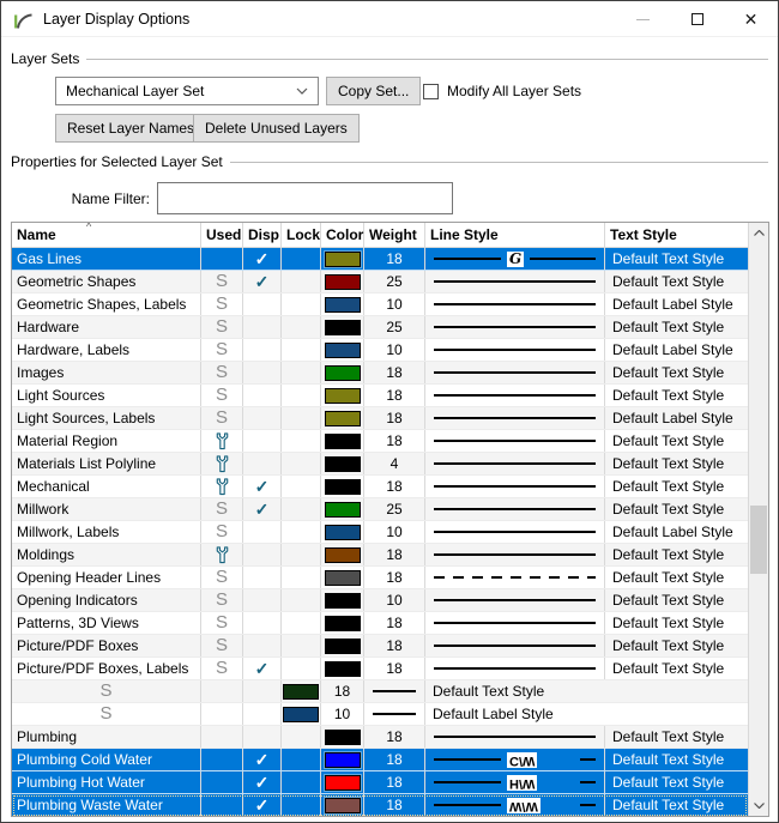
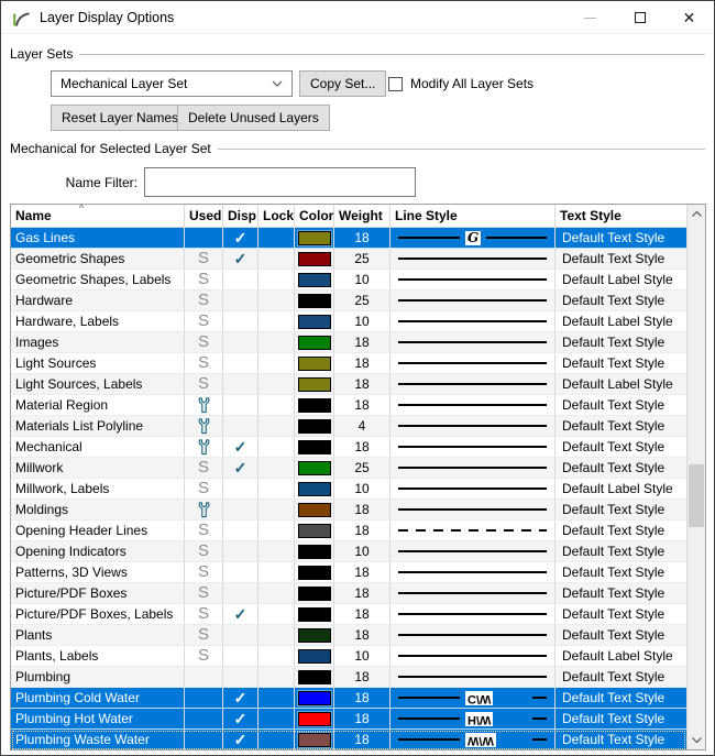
  Layer Display Options
  ✕
  Layer Sets
  Mechanical Layer Set
  Copy Set...
  Modify All Layer Sets
  Reset Layer Names
  Delete Unused Layers
- Properties for Selected Layer Set
+ Mechanical for Selected Layer Set
  Name Filter:
  Name
  ^
  Used
  Disp
  Lock
  Color
  Weight
  Line Style
  Text Style
  Gas Lines
  ✓
  18
  G
  Default Text Style
  Geometric Shapes
  S
  ✓
  25
  Default Text Style
  Geometric Shapes, Labels
  S
  10
  Default Label Style
  Hardware
  S
  25
  Default Text Style
  Hardware, Labels
  S
  10
  Default Label Style
  Images
  S
  18
  Default Text Style
  Light Sources
  S
  18
  Default Text Style
  Light Sources, Labels
  S
  18
  Default Label Style
  Material Region
  18
  Default Text Style
  Materials List Polyline
  4
  Default Text Style
  Mechanical
  ✓
  18
  Default Text Style
  Millwork
  S
  ✓
  25
  Default Text Style
  Millwork, Labels
  S
  10
  Default Label Style
  Moldings
  18
  Default Text Style
  Opening Header Lines
  S
  18
  Default Text Style
  Opening Indicators
  S
  10
  Default Text Style
  Patterns, 3D Views
  S
  18
  Default Text Style
  Picture/PDF Boxes
  S
  18
  Default Text Style
  Picture/PDF Boxes, Labels
  S
  ✓
  18
  Default Text Style
+ Plants
  S
  18
  Default Text Style
+ Plants, Labels
  S
  10
  Default Label Style
  Plumbing
  18
  Default Text Style
  Plumbing Cold Water
  ✓
  18
  Default Text Style
  Plumbing Hot Water
  ✓
  18
  Default Text Style
  Plumbing Waste Water
  ✓
  18
  Default Text Style
